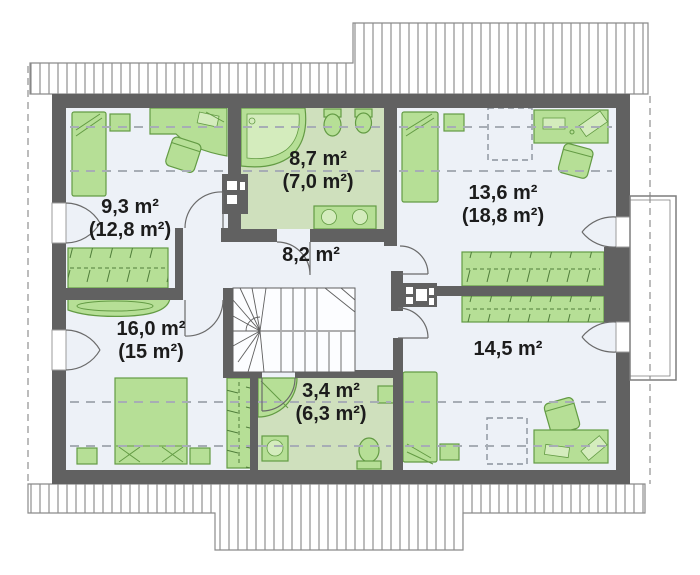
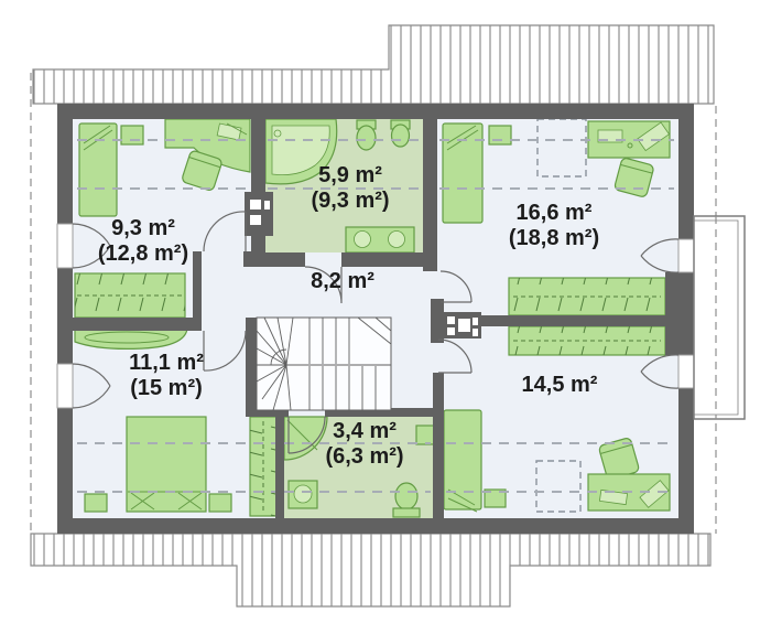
  9,3 m²
  (12,8 m²)
- 8,7 m²
+ 5,9 m²
- (7,0 m²)
+ (9,3 m²)
- 13,6 m²
+ 16,6 m²
  (18,8 m²)
  8,2 m²
- 16,0 m²
+ 11,1 m²
  (15 m²)
  14,5 m²
  3,4 m²
  (6,3 m²)
